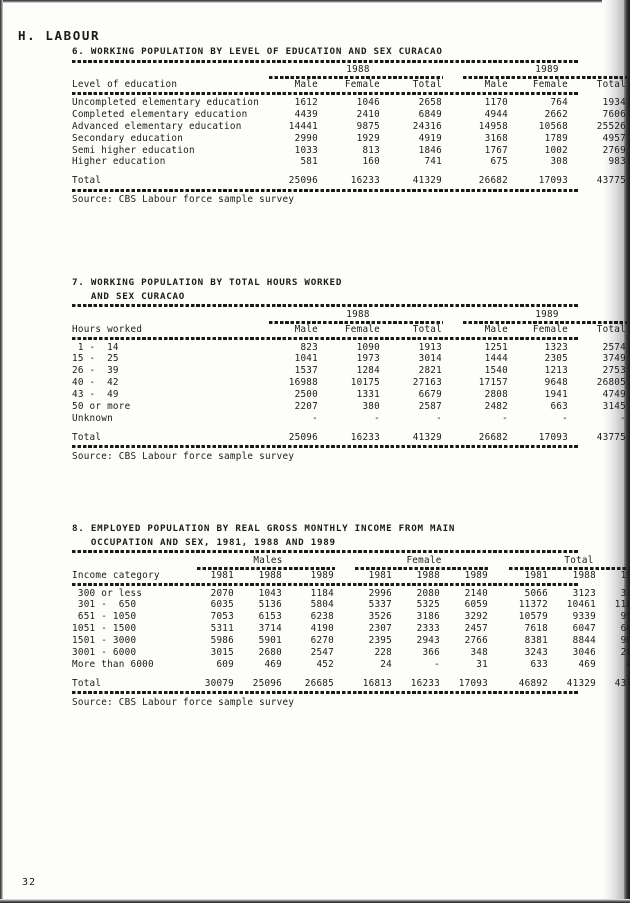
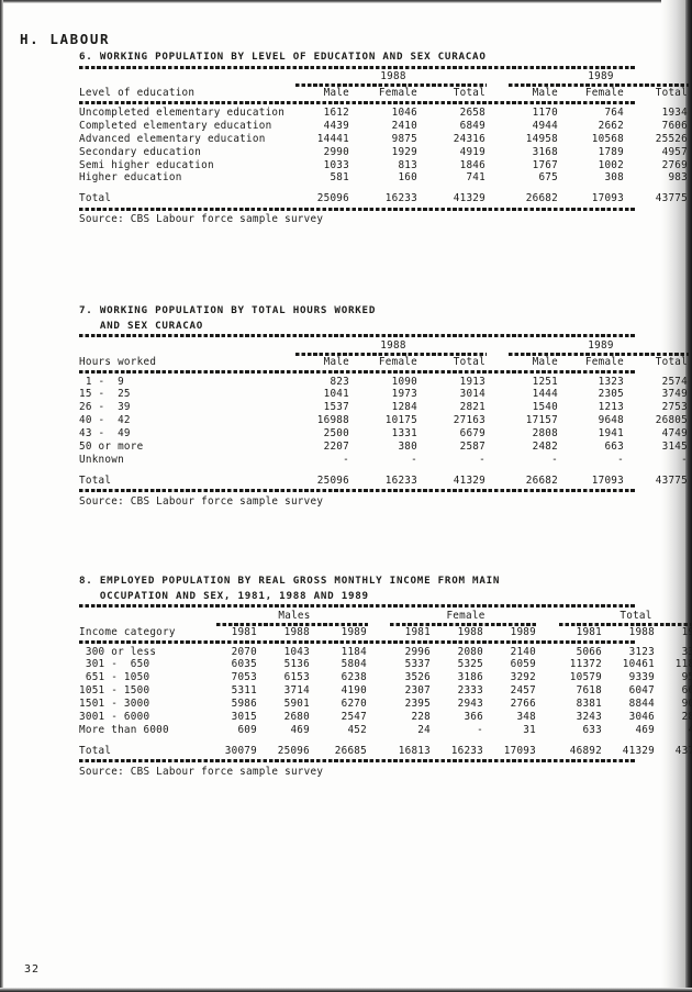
  H. LABOUR
  6. WORKING POPULATION BY LEVEL OF EDUCATION AND SEX CURACAO
  1988
  1989
  Level of education
  Male
  Female
  Total
  Male
  Female
  Total
  Uncompleted elementary education
  1612
  1046
  2658
  1170
  764
  1934
  Completed elementary education
  4439
  2410
  6849
  4944
  2662
  7606
  Advanced elementary education
  14441
  9875
  24316
  14958
  10568
  25526
  Secondary education
  2990
  1929
  4919
  3168
  1789
  4957
  Semi higher education
  1033
  813
  1846
  1767
  1002
  2769
  Higher education
  581
  160
  741
  675
  308
  983
  Total
  25096
  16233
  41329
  26682
  17093
  43775
  Source: CBS Labour force sample survey
  7. WORKING POPULATION BY TOTAL HOURS WORKED
  AND SEX CURACAO
  1988
  1989
  Hours worked
  Male
  Female
  Total
  Male
  Female
  Total
- 1 - 14
+ 1 - 9
  823
  1090
  1913
  1251
  1323
  2574
  15 - 25
  1041
  1973
  3014
  1444
  2305
  3749
  26 - 39
  1537
  1284
  2821
  1540
  1213
  2753
  40 - 42
  16988
  10175
  27163
  17157
  9648
  26805
  43 - 49
  2500
  1331
  6679
  2808
  1941
  4749
  50 or more
  2207
  380
  2587
  2482
  663
  3145
  Unknown
  -
  -
  -
  -
  -
  -
  Total
  25096
  16233
  41329
  26682
  17093
  43775
  Source: CBS Labour force sample survey
  8. EMPLOYED POPULATION BY REAL GROSS MONTHLY INCOME FROM MAIN
  OCCUPATION AND SEX, 1981, 1988 AND 1989
  Males
  Female
  Total
  Income category
  1981
  1988
  1989
  1981
  1988
  1989
  1981
  1988
  300 or less
  2070
  1043
  1184
  2996
  2080
  2140
  5066
  3123
  301 - 650
  6035
  5136
  5804
  5337
  5325
  6059
  11372
  10461
  651 - 1050
  7053
  6153
  6238
  3526
  3186
  3292
  10579
  9339
  1051 - 1500
  5311
  3714
  4190
  2307
  2333
  2457
  7618
  6047
  1501 - 3000
  5986
  5901
  6270
  2395
  2943
  2766
  8381
  8844
  3001 - 6000
  3015
  2680
  2547
  228
  366
  348
  3243
  3046
  More than 6000
  609
  469
  452
  24
  -
  31
  633
  469
  Total
  30079
  25096
  26685
  16813
  16233
  17093
  46892
  41329
  Source: CBS Labour force sample survey
  32
